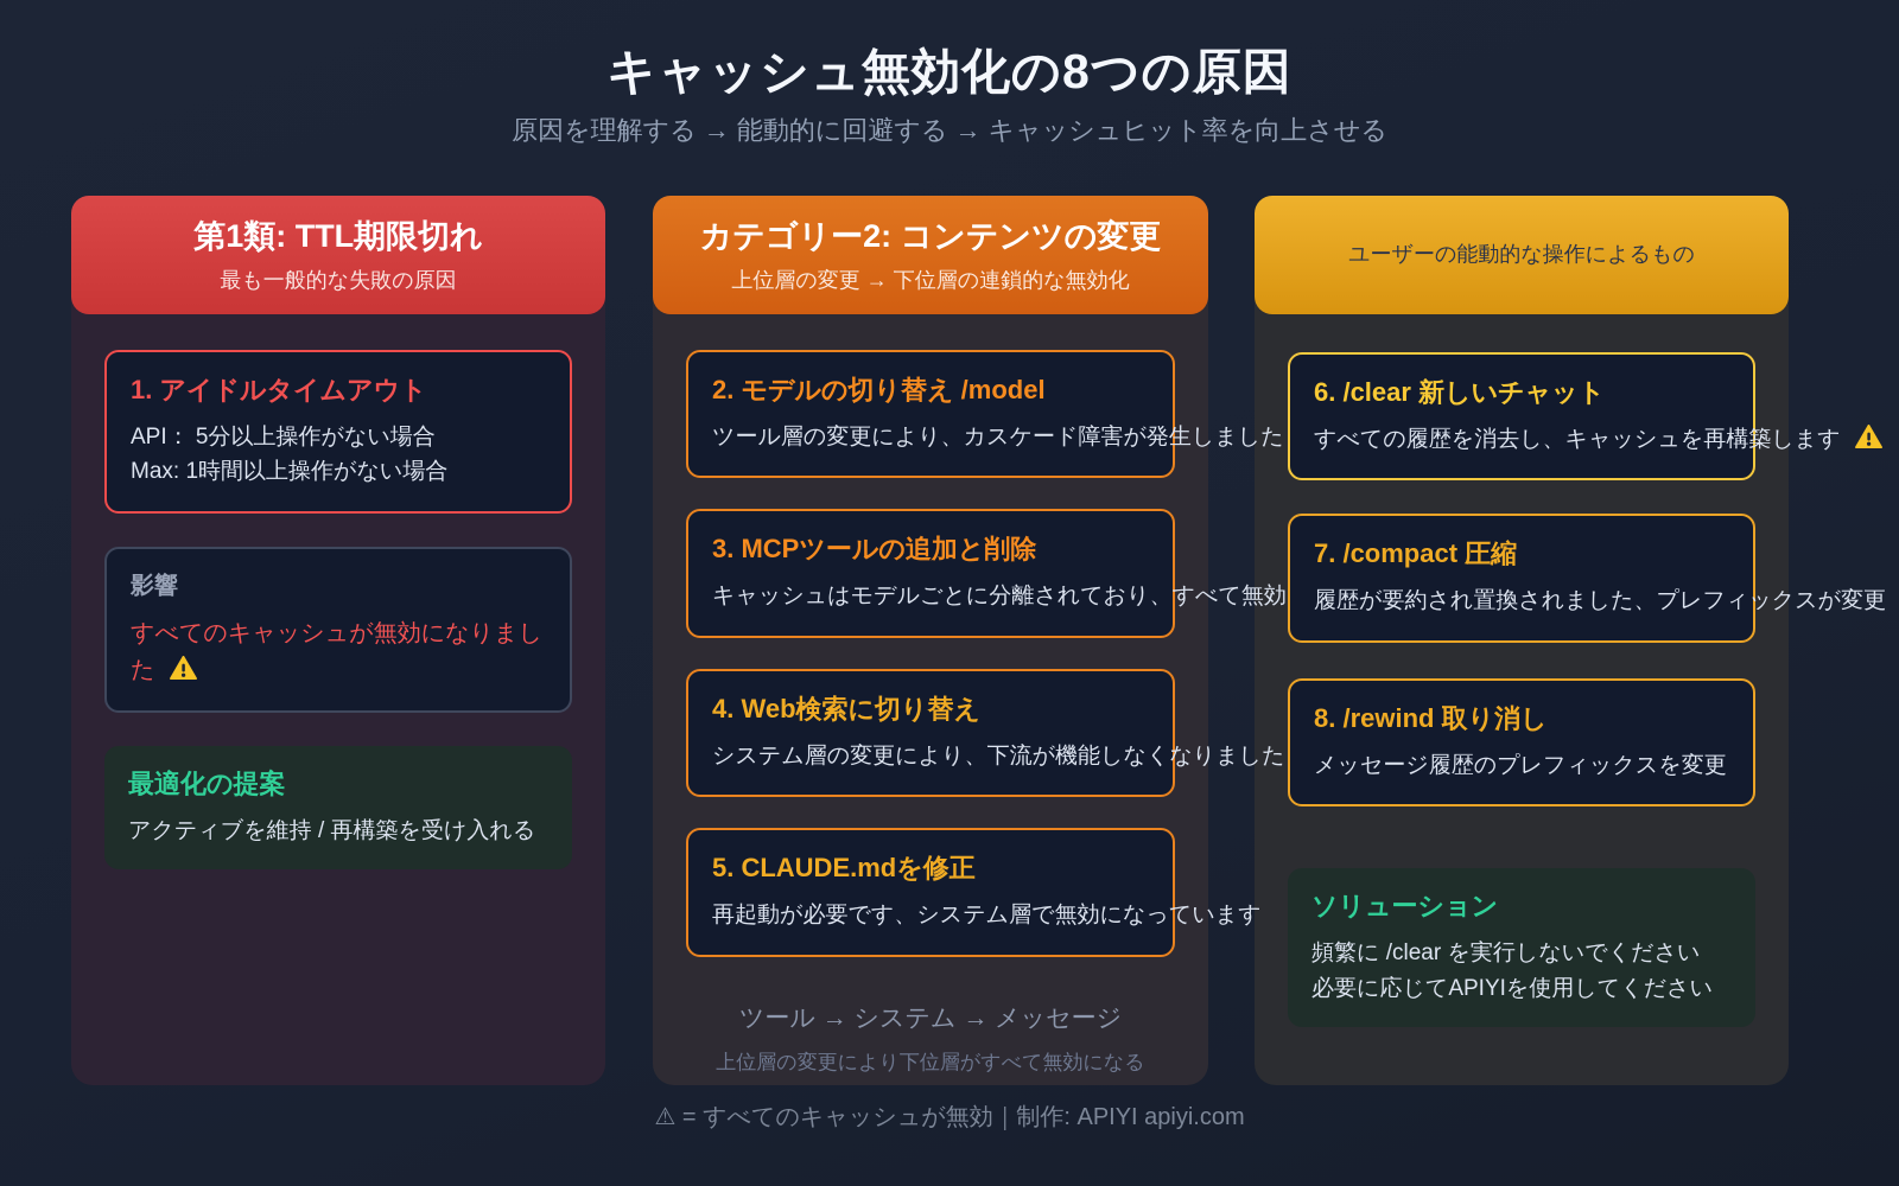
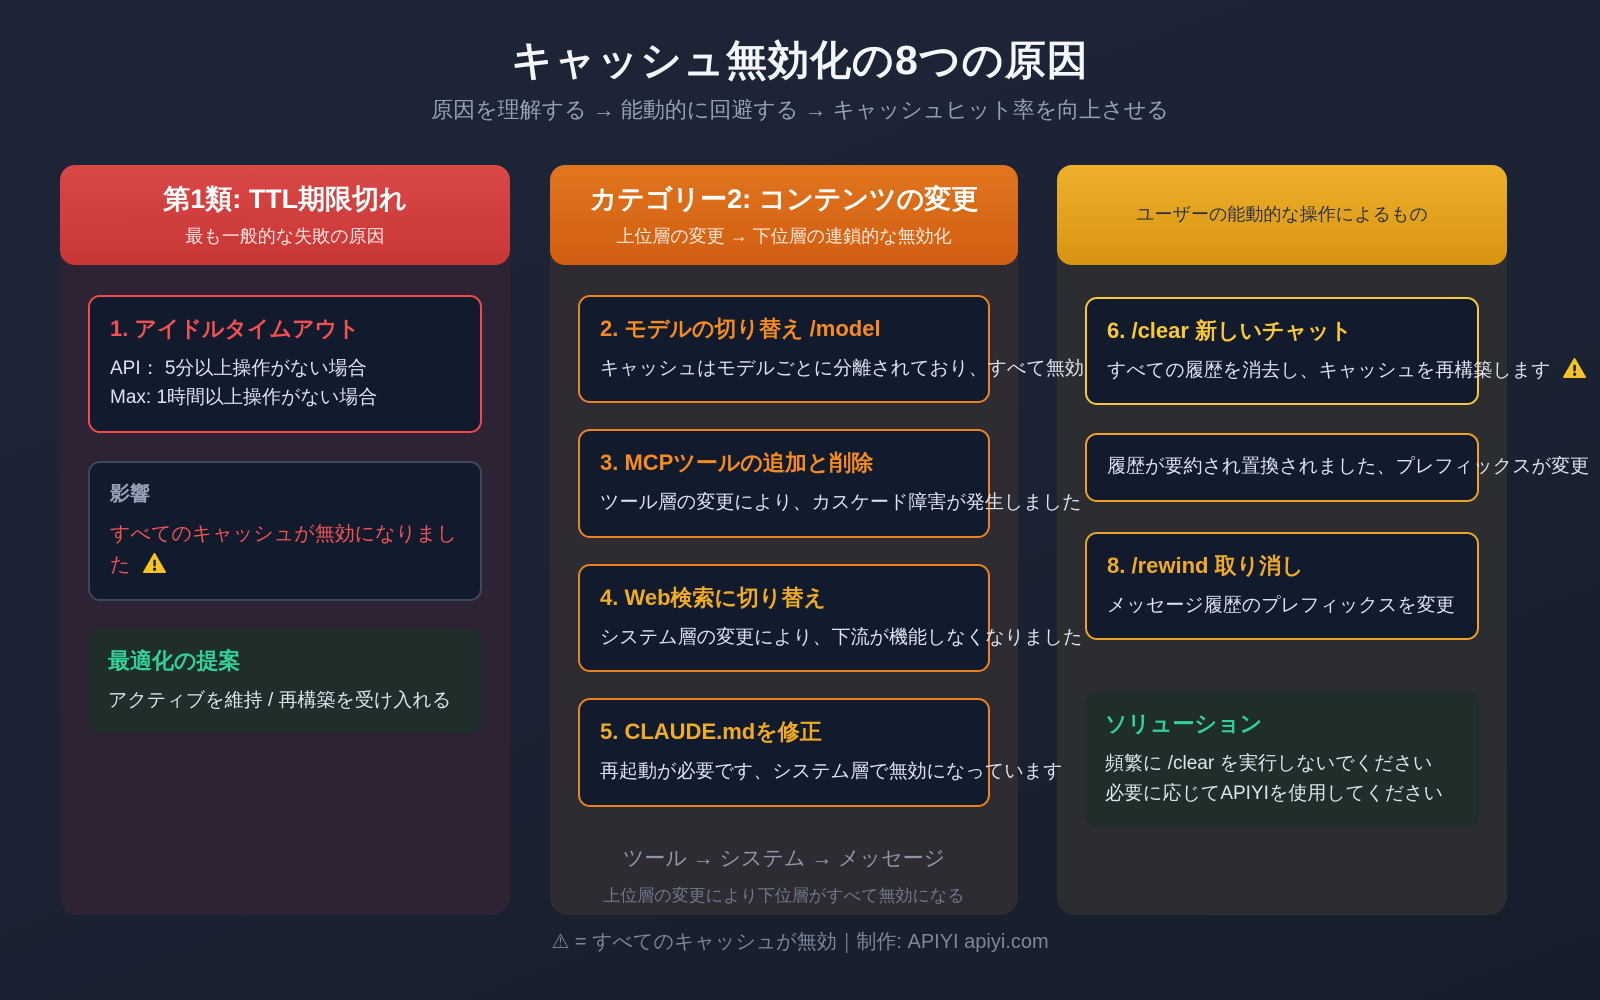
  キャッシュ無効化の8つの原因
  原因を理解する → 能動的に回避する → キャッシュヒット率を向上させる
  第1類: TTL期限切れ
  最も一般的な失敗の原因
  1. アイドルタイムアウト
  API： 5分以上操作がない場合
  Max: 1時間以上操作がない場合
  影響
  すべてのキャッシュが無効になりました
  最適化の提案
  アクティブを維持 / 再構築を受け入れる
  カテゴリー2: コンテンツの変更
  上位層の変更 → 下位層の連鎖的な無効化
  2. モデルの切り替え /model
- ツール層の変更により、カスケード障害が発生しました
+ キャッシュはモデルごとに分離されており、すべて無効
  3. MCPツールの追加と削除
- キャッシュはモデルごとに分離されており、すべて無効
+ ツール層の変更により、カスケード障害が発生しました
  4. Web検索に切り替え
  システム層の変更により、下流が機能しなくなりました
  5. CLAUDE.mdを修正
  再起動が必要です、システム層で無効になっています
  ツール → システム → メッセージ
  上位層の変更により下位層がすべて無効になる
  ユーザーの能動的な操作によるもの
  6. /clear 新しいチャット
  すべての履歴を消去し、キャッシュを再構築します
- 7. /compact 圧縮
  履歴が要約され置換されました、プレフィックスが変更
  8. /rewind 取り消し
  メッセージ履歴のプレフィックスを変更
  ソリューション
  頻繁に /clear を実行しないでください
  必要に応じてAPIYIを使用してください
  ⚠ = すべてのキャッシュが無効｜制作: APIYI apiyi.com
